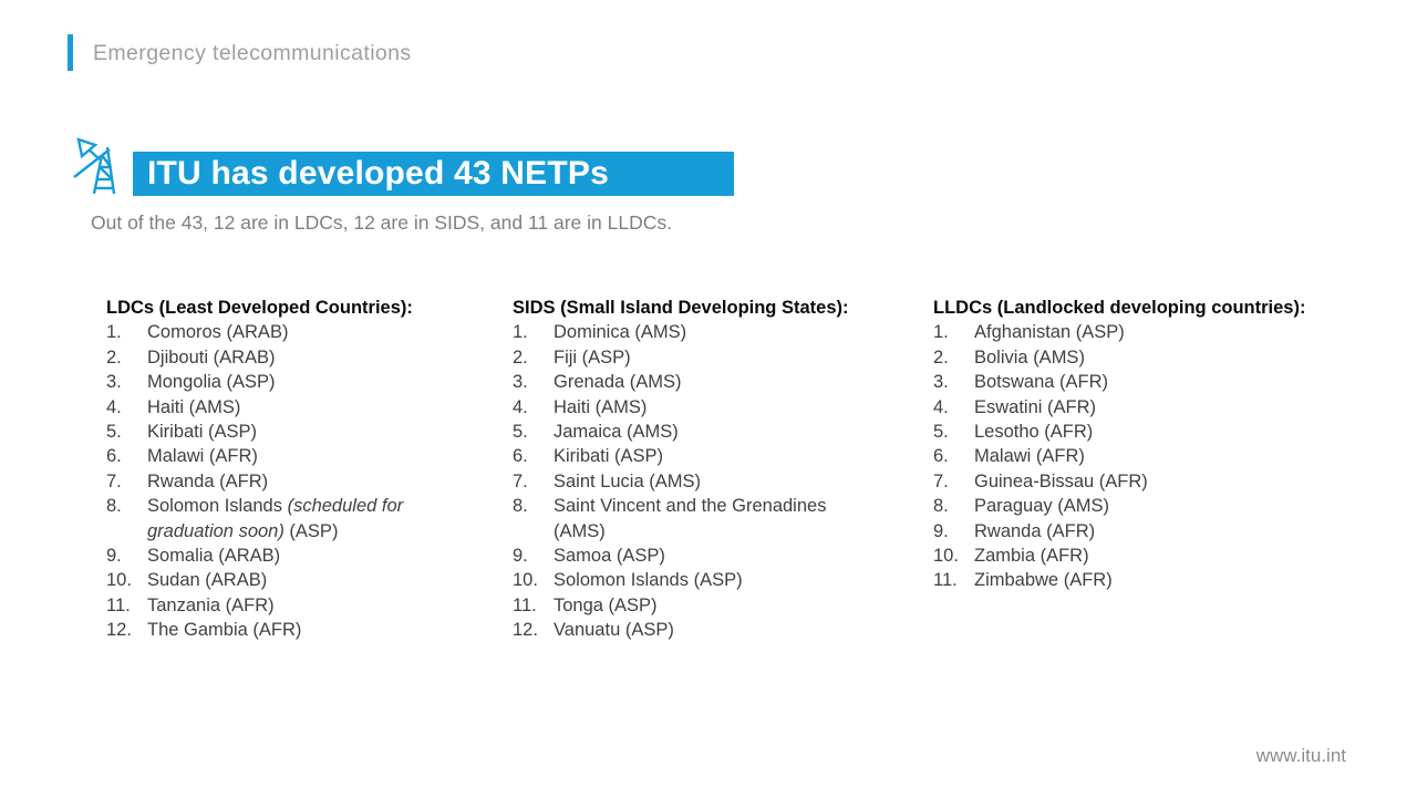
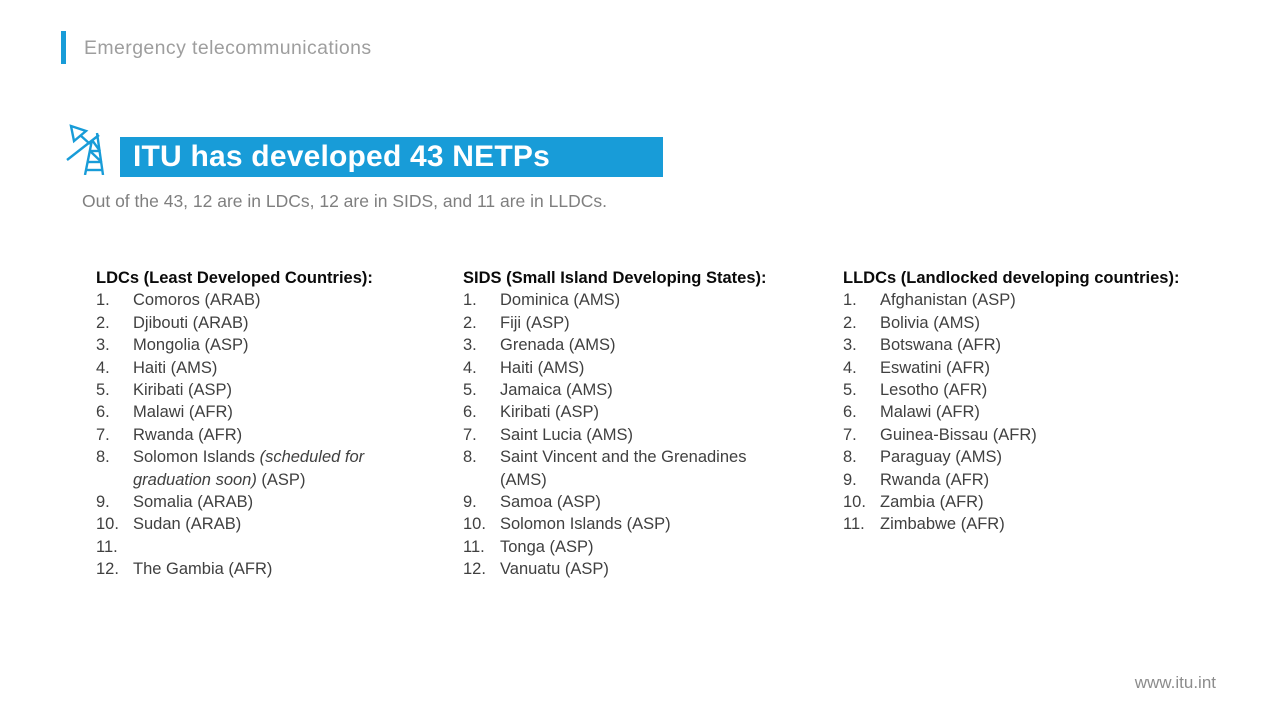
  Emergency telecommunications
  ITU has developed 43 NETPs
  Out of the 43, 12 are in LDCs, 12 are in SIDS, and 11 are in LLDCs.
  LDCs (Least Developed Countries):
  1.
  Comoros (ARAB)
  2.
  Djibouti (ARAB)
  3.
  Mongolia (ASP)
  4.
  Haiti (AMS)
  5.
  Kiribati (ASP)
  6.
  Malawi (AFR)
  7.
  Rwanda (AFR)
  8.
  Solomon Islands (scheduled for graduation soon) (ASP)
  9.
  Somalia (ARAB)
  10.
  Sudan (ARAB)
  11.
- Tanzania (AFR)
  12.
  The Gambia (AFR)
  SIDS (Small Island Developing States):
  1.
  Dominica (AMS)
  2.
  Fiji (ASP)
  3.
  Grenada (AMS)
  4.
  Haiti (AMS)
  5.
  Jamaica (AMS)
  6.
  Kiribati (ASP)
  7.
  Saint Lucia (AMS)
  8.
  Saint Vincent and the Grenadines (AMS)
  9.
  Samoa (ASP)
  10.
  Solomon Islands (ASP)
  11.
  Tonga (ASP)
  12.
  Vanuatu (ASP)
  LLDCs (Landlocked developing countries):
  1.
  Afghanistan (ASP)
  2.
  Bolivia (AMS)
  3.
  Botswana (AFR)
  4.
  Eswatini (AFR)
  5.
  Lesotho (AFR)
  6.
  Malawi (AFR)
  7.
  Guinea-Bissau (AFR)
  8.
  Paraguay (AMS)
  9.
  Rwanda (AFR)
  10.
  Zambia (AFR)
  11.
  Zimbabwe (AFR)
  www.itu.int
